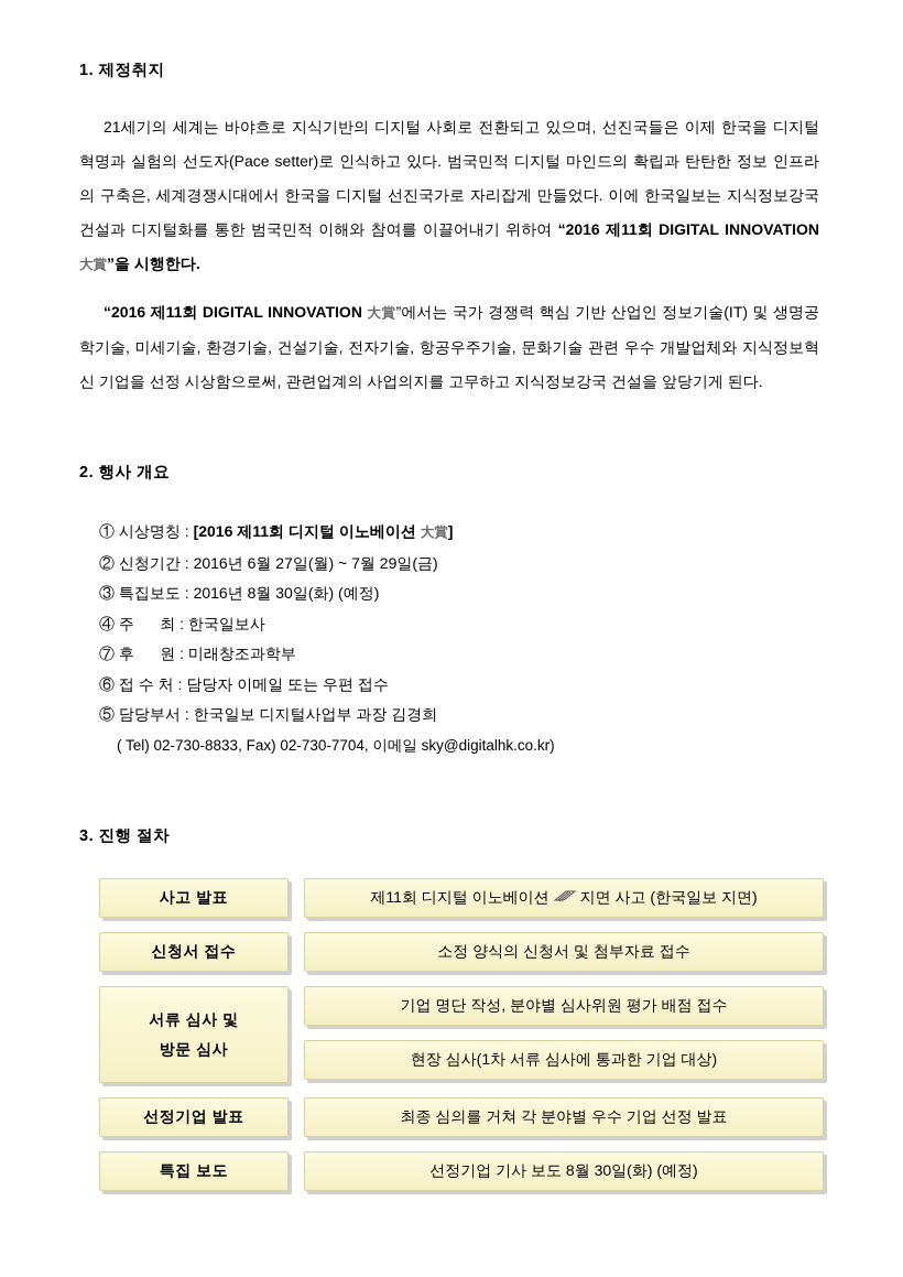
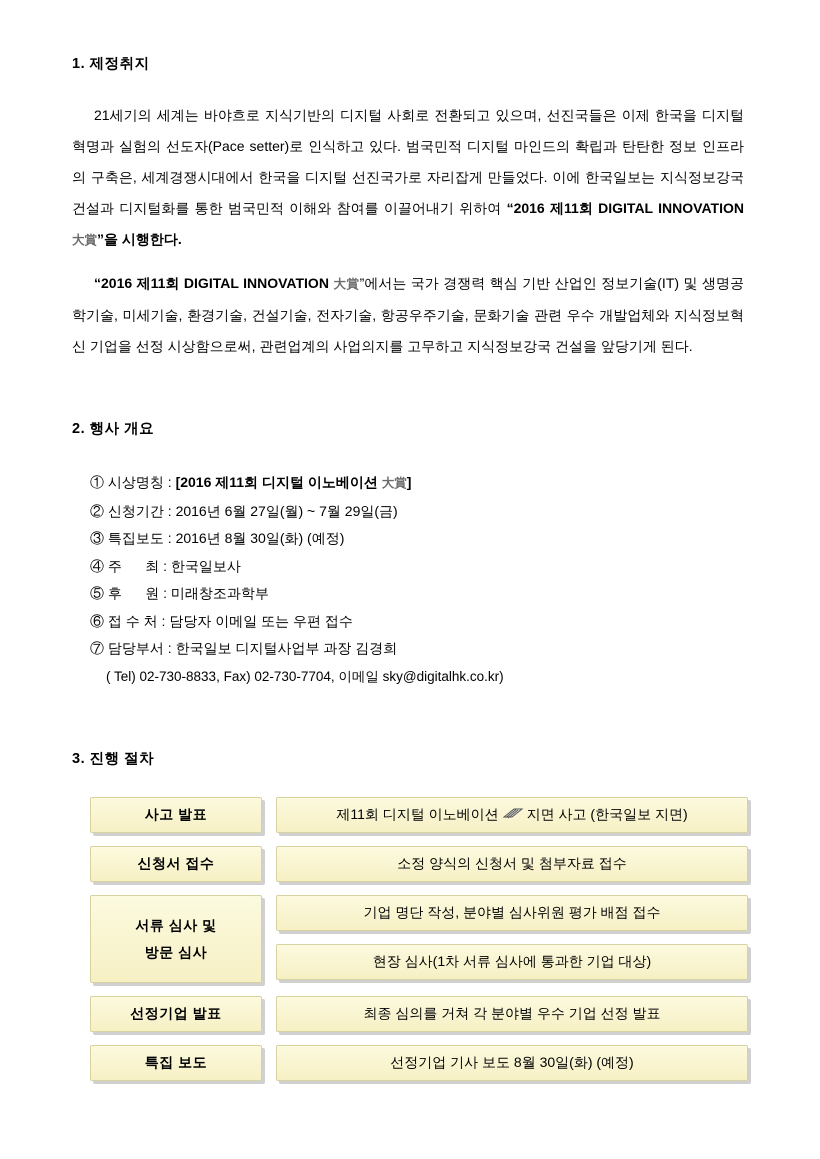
  1. 제정취지
  21세기의 세계는 바야흐로 지식기반의 디지털 사회로 전환되고 있으며, 선진국들은 이제 한국을 디지털 혁명과 실험의 선도자(Pace setter)로 인식하고 있다. 범국민적 디지털 마인드의 확립과 탄탄한 정보 인프라의 구축은, 세계경쟁시대에서 한국을 디지털 선진국가로 자리잡게 만들었다. 이에 한국일보는 지식정보강국 건설과 디지털화를 통한 범국민적 이해와 참여를 이끌어내기 위하여 “2016 제11회 DIGITAL INNOVATION 大賞”을 시행한다.
  “2016 제11회 DIGITAL INNOVATION 大賞”에서는 국가 경쟁력 핵심 기반 산업인 정보기술(IT) 및 생명공학기술, 미세기술, 환경기술, 건설기술, 전자기술, 항공우주기술, 문화기술 관련 우수 개발업체와 지식정보혁신 기업을 선정 시상함으로써, 관련업계의 사업의지를 고무하고 지식정보강국 건설을 앞당기게 된다.
  2. 행사 개요
  ① 시상명칭 : [2016 제11회 디지털 이노베이션 大賞]
  ② 신청기간 : 2016년 6월 27일(월) ~ 7월 29일(금)
  ③ 특집보도 : 2016년 8월 30일(화) (예정)
  ④ 주 최 : 한국일보사
- ⑦ 후 원 : 미래창조과학부
+ ⑤ 후 원 : 미래창조과학부
  ⑥ 접 수 처 : 담당자 이메일 또는 우편 접수
- ⑤ 담당부서 : 한국일보 디지털사업부 과장 김경희
+ ⑦ 담당부서 : 한국일보 디지털사업부 과장 김경희
  ( Tel) 02-730-8833, Fax) 02-730-7704, 이메일 sky@digitalhk.co.kr)
  3. 진행 절차
  사고 발표
  제11회 디지털 이노베이션
  지면 사고 (한국일보 지면)
  신청서 접수
  소정 양식의 신청서 및 첨부자료 접수
  서류 심사 및
  방문 심사
  기업 명단 작성, 분야별 심사위원 평가 배점 접수
  현장 심사(1차 서류 심사에 통과한 기업 대상)
  선정기업 발표
  최종 심의를 거쳐 각 분야별 우수 기업 선정 발표
  특집 보도
  선정기업 기사 보도 8월 30일(화) (예정)
